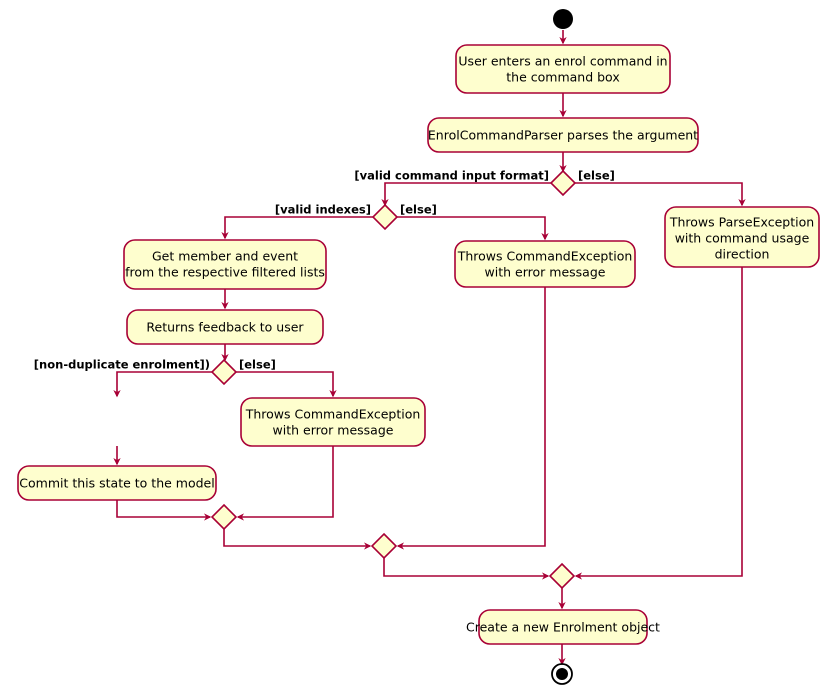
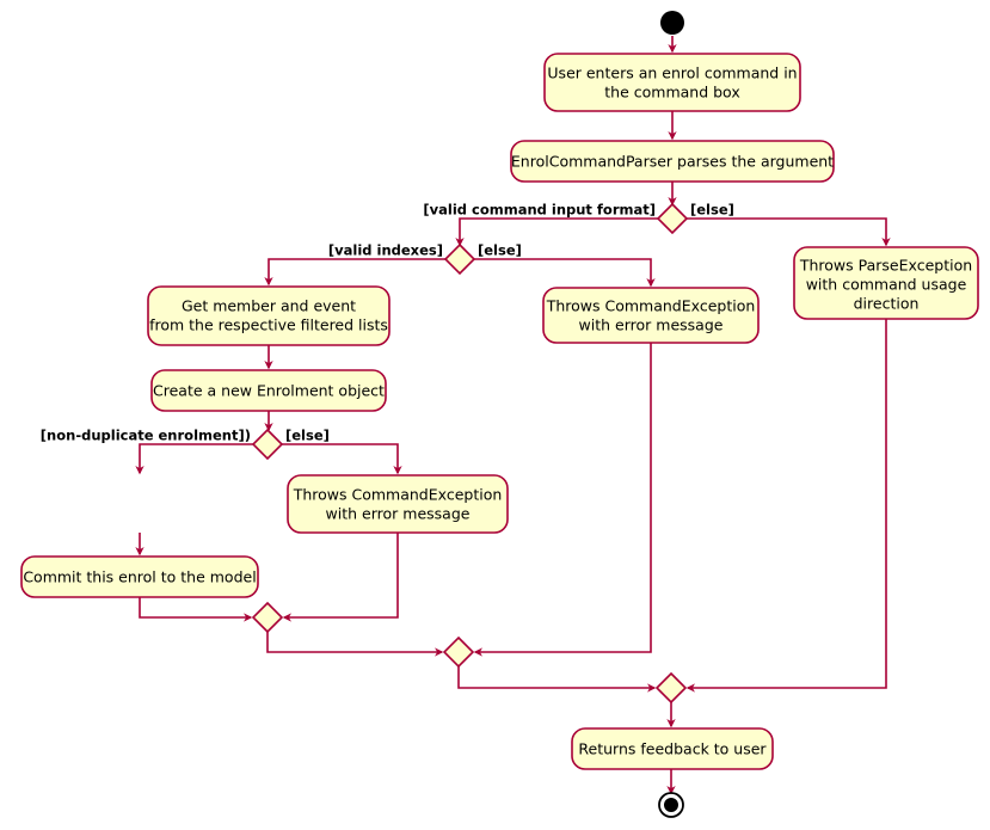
  User enters an enrol command in
  the command box
  EnrolCommandParser parses the argument
  Get member and event
  from the respective filtered lists
- Returns feedback to user
+ Create a new Enrolment object
- Commit this state to the model
+ Commit this enrol to the model
  Throws CommandException
  with error message
  Throws CommandException
  with error message
  Throws ParseException
  with command usage
  direction
- Create a new Enrolment object
+ Returns feedback to user
  [valid command input format]
  [else]
  [valid indexes]
  [else]
  [non-duplicate enrolment])
  [else]
